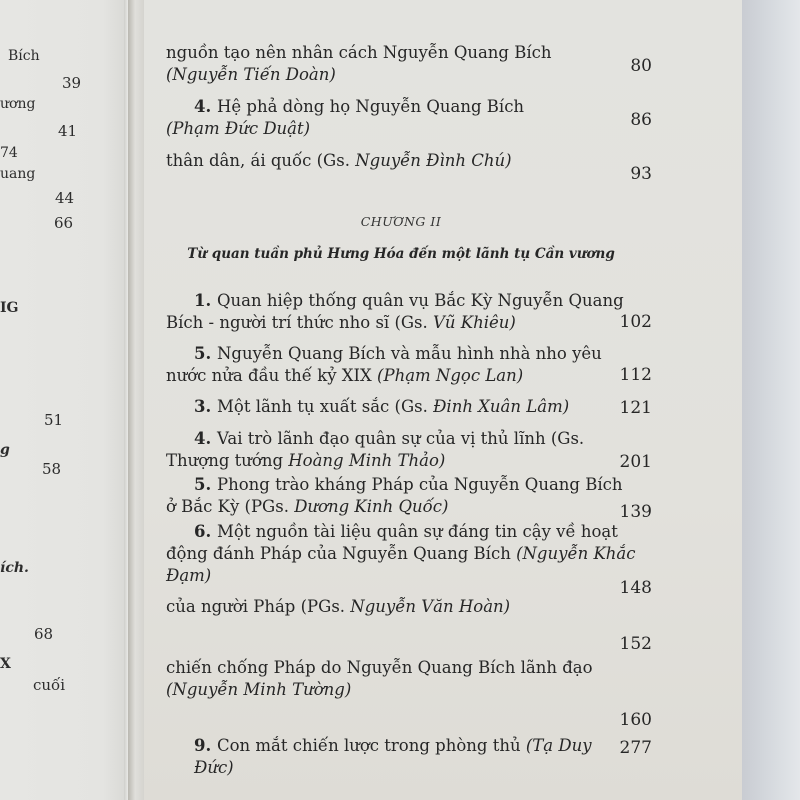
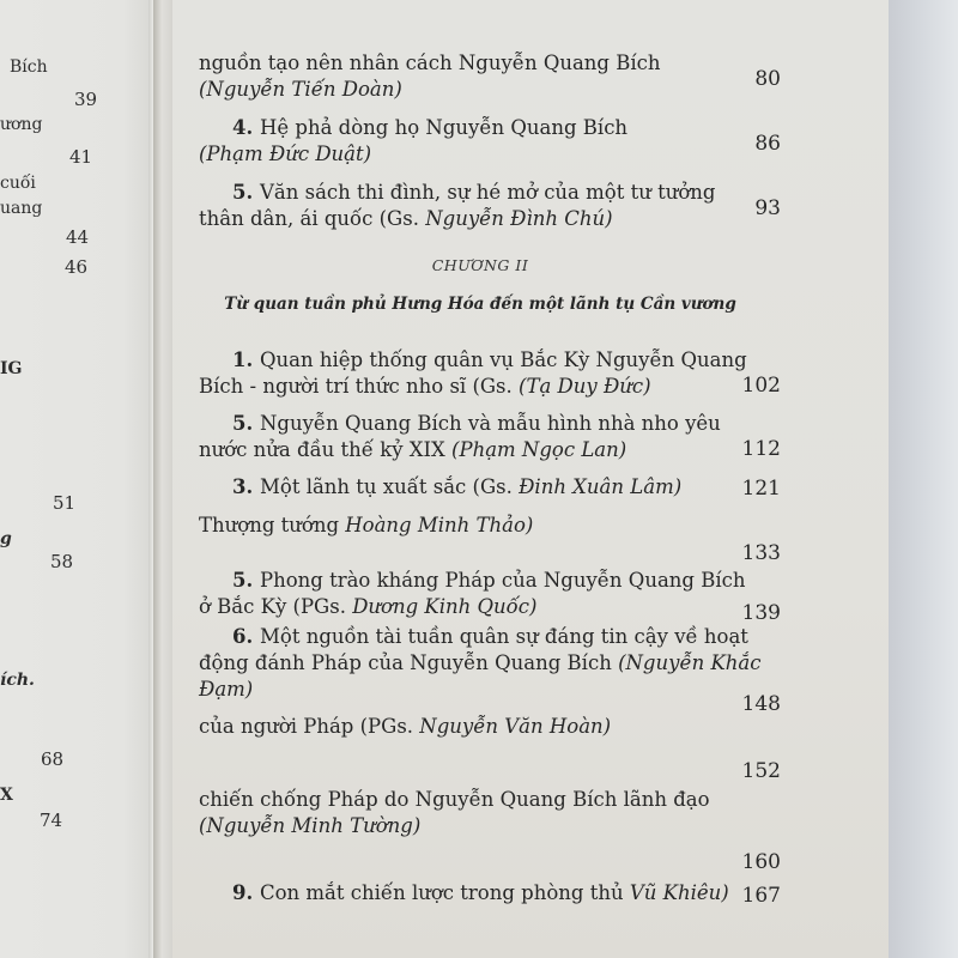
  Bích
  39
  ương
  41
- 74
+ cuối
  uang
  44
- 66
+ 46
  IG
  51
  g
  58
  ích.
  68
  X
- cuối
+ 74
  nguồn tạo nên nhân cách Nguyễn Quang Bích
  (Nguyễn Tiến Doàn)
  80
  4. Hệ phả dòng họ Nguyễn Quang Bích
  (Phạm Đức Duật)
  86
+ 5. Văn sách thi đình, sự hé mở của một tư tưởng
  thân dân, ái quốc (Gs. Nguyễn Đình Chú)
  93
  CHƯƠNG II
  Từ quan tuần phủ Hưng Hóa đến một lãnh tụ Cần vương
  1. Quan hiệp thống quân vụ Bắc Kỳ Nguyễn Quang
- Bích - người trí thức nho sĩ (Gs. Vũ Khiêu)
+ Bích - người trí thức nho sĩ (Gs. (Tạ Duy Đức)
  102
  5. Nguyễn Quang Bích và mẫu hình nhà nho yêu
  nước nửa đầu thế kỷ XIX (Phạm Ngọc Lan)
  112
  3. Một lãnh tụ xuất sắc (Gs. Đinh Xuân Lâm)
  121
- 4. Vai trò lãnh đạo quân sự của vị thủ lĩnh (Gs.
  Thượng tướng Hoàng Minh Thảo)
- 201
+ 133
  5. Phong trào kháng Pháp của Nguyễn Quang Bích
  ở Bắc Kỳ (PGs. Dương Kinh Quốc)
  139
- 6. Một nguồn tài liệu quân sự đáng tin cậy về hoạt
+ 6. Một nguồn tài tuần quân sự đáng tin cậy về hoạt
  động đánh Pháp của Nguyễn Quang Bích (Nguyễn Khắc Đạm)
  148
  của người Pháp (PGs. Nguyễn Văn Hoàn)
  152
  chiến chống Pháp do Nguyễn Quang Bích lãnh đạo
  (Nguyễn Minh Tường)
  160
- 9. Con mắt chiến lược trong phòng thủ (Tạ Duy Đức)
+ 9. Con mắt chiến lược trong phòng thủ Vũ Khiêu)
- 277
+ 167
